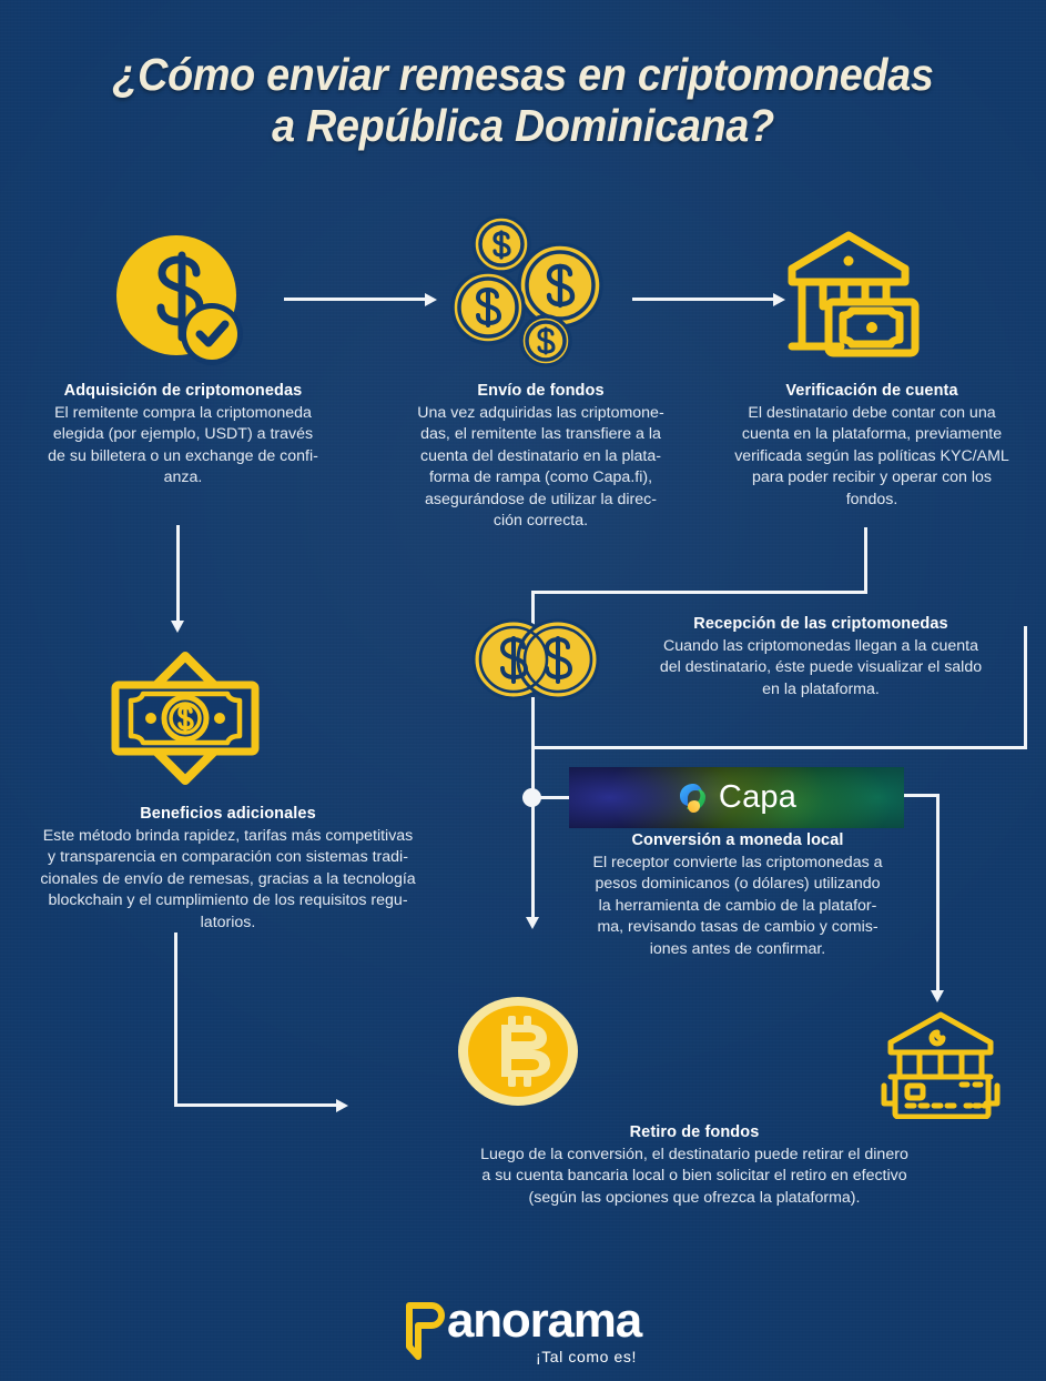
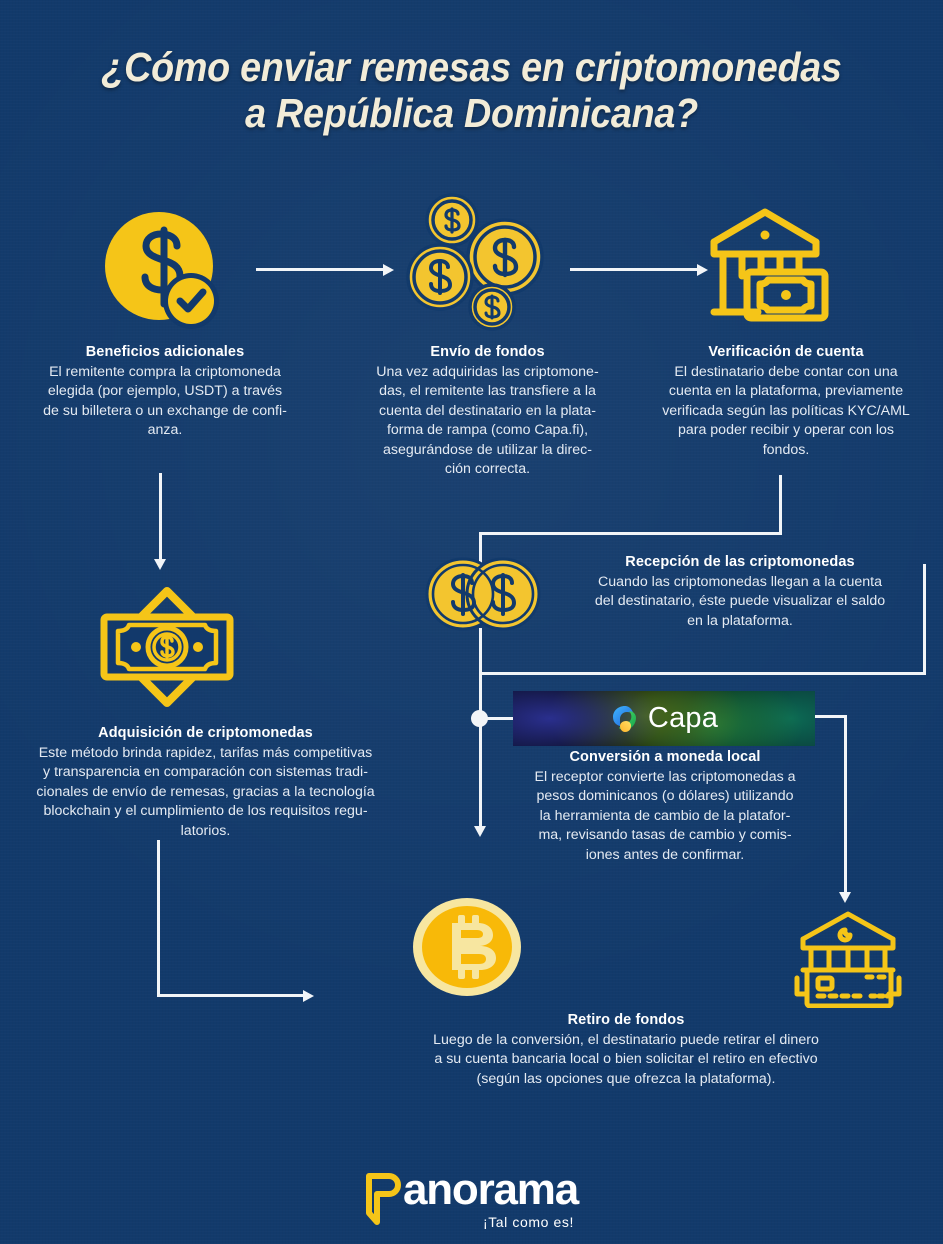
  ¿Cómo enviar remesas en criptomonedas
  a República Dominicana?
- Adquisición de criptomonedas
+ Beneficios adicionales
  El remitente compra la criptomoneda
  elegida (por ejemplo, USDT) a través
  de su billetera o un exchange de confi-
  anza.
  Envío de fondos
  Una vez adquiridas las criptomone-
  das, el remitente las transfiere a la
  cuenta del destinatario en la plata-
  forma de rampa (como Capa.fi),
  asegurándose de utilizar la direc-
  ción correcta.
  Verificación de cuenta
  El destinatario debe contar con una
  cuenta en la plataforma, previamente
  verificada según las políticas KYC/AML
  para poder recibir y operar con los
  fondos.
  Recepción de las criptomonedas
  Cuando las criptomonedas llegan a la cuenta
  del destinatario, éste puede visualizar el saldo
  en la plataforma.
  Capa
- Beneficios adicionales
+ Adquisición de criptomonedas
  Este método brinda rapidez, tarifas más competitivas
  y transparencia en comparación con sistemas tradi-
  cionales de envío de remesas, gracias a la tecnología
  blockchain y el cumplimiento de los requisitos regu-
  latorios.
  Conversión a moneda local
  El receptor convierte las criptomonedas a
  pesos dominicanos (o dólares) utilizando
  la herramienta de cambio de la platafor-
  ma, revisando tasas de cambio y comis-
  iones antes de confirmar.
  Retiro de fondos
  Luego de la conversión, el destinatario puede retirar el dinero
  a su cuenta bancaria local o bien solicitar el retiro en efectivo
  (según las opciones que ofrezca la plataforma).
  anorama
  ¡Tal como es!
